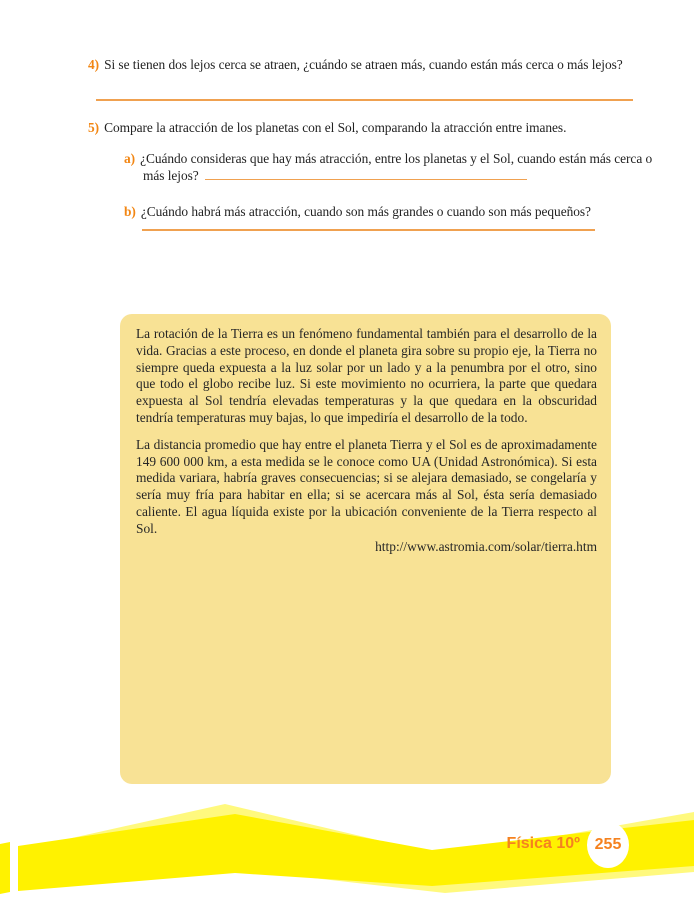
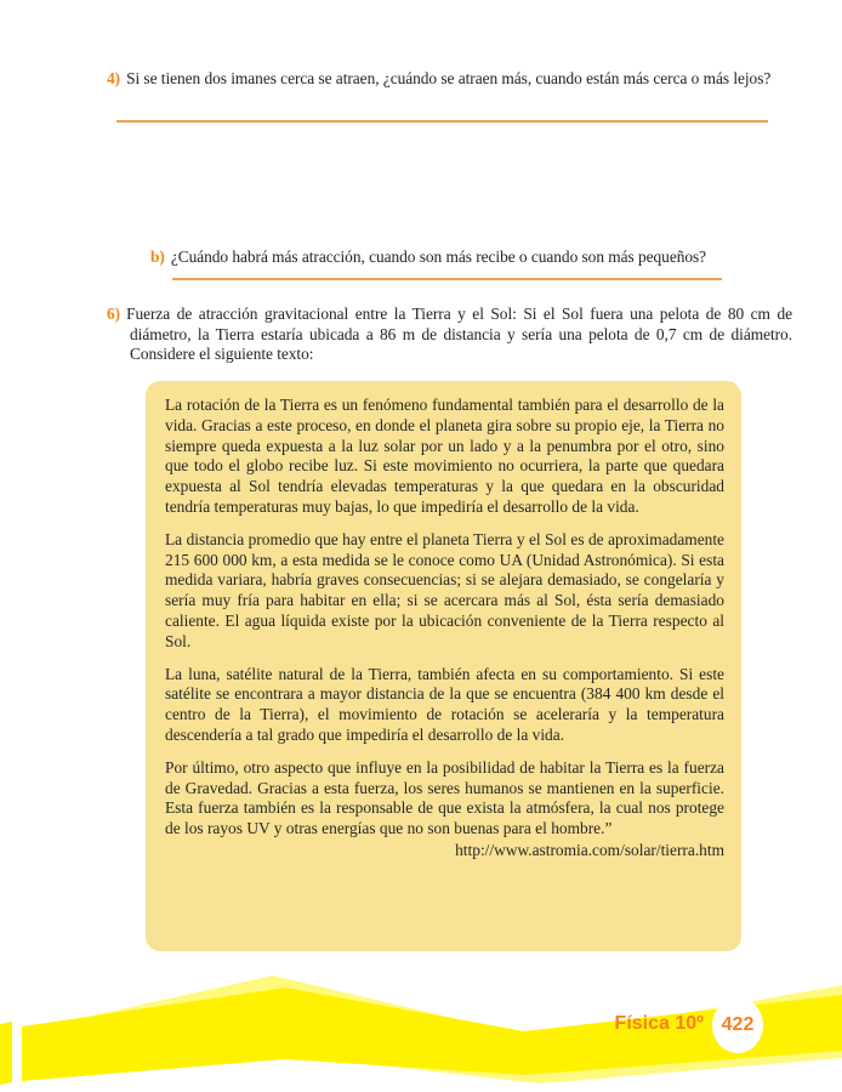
- 4) Si se tienen dos lejos cerca se atraen, ¿cuándo se atraen más, cuando están más cerca o más lejos?
+ 4) Si se tienen dos imanes cerca se atraen, ¿cuándo se atraen más, cuando están más cerca o más lejos?
- 5) Compare la atracción de los planetas con el Sol, comparando la atracción entre imanes.
- a) ¿Cuándo consideras que hay más atracción, entre los planetas y el Sol, cuando están más cerca o más lejos?
- b) ¿Cuándo habrá más atracción, cuando son más grandes o cuando son más pequeños?
+ b) ¿Cuándo habrá más atracción, cuando son más recibe o cuando son más pequeños?
+ 6) Fuerza de atracción gravitacional entre la Tierra y el Sol: Si el Sol fuera una pelota de 80 cm de diámetro, la Tierra estaría ubicada a 86 m de distancia y sería una pelota de 0,7 cm de diámetro. Considere el siguiente texto:
- La rotación de la Tierra es un fenómeno fundamental también para el desarrollo de la vida. Gracias a este proceso, en donde el planeta gira sobre su propio eje, la Tierra no siempre queda expuesta a la luz solar por un lado y a la penumbra por el otro, sino que todo el globo recibe luz. Si este movimiento no ocurriera, la parte que quedara expuesta al Sol tendría elevadas temperaturas y la que quedara en la obscuridad tendría temperaturas muy bajas, lo que impediría el desarrollo de la todo.
+ La rotación de la Tierra es un fenómeno fundamental también para el desarrollo de la vida. Gracias a este proceso, en donde el planeta gira sobre su propio eje, la Tierra no siempre queda expuesta a la luz solar por un lado y a la penumbra por el otro, sino que todo el globo recibe luz. Si este movimiento no ocurriera, la parte que quedara expuesta al Sol tendría elevadas temperaturas y la que quedara en la obscuridad tendría temperaturas muy bajas, lo que impediría el desarrollo de la vida.
- La distancia promedio que hay entre el planeta Tierra y el Sol es de aproximadamente 149 600 000 km, a esta medida se le conoce como UA (Unidad Astronómica). Si esta medida variara, habría graves consecuencias; si se alejara demasiado, se congelaría y sería muy fría para habitar en ella; si se acercara más al Sol, ésta sería demasiado caliente. El agua líquida existe por la ubicación conveniente de la Tierra respecto al Sol.
+ La distancia promedio que hay entre el planeta Tierra y el Sol es de aproximadamente 215 600 000 km, a esta medida se le conoce como UA (Unidad Astronómica). Si esta medida variara, habría graves consecuencias; si se alejara demasiado, se congelaría y sería muy fría para habitar en ella; si se acercara más al Sol, ésta sería demasiado caliente. El agua líquida existe por la ubicación conveniente de la Tierra respecto al Sol.
+ La luna, satélite natural de la Tierra, también afecta en su comportamiento. Si este satélite se encontrara a mayor distancia de la que se encuentra (384 400 km desde el centro de la Tierra), el movimiento de rotación se aceleraría y la temperatura descendería a tal grado que impediría el desarrollo de la vida.
+ Por último, otro aspecto que influye en la posibilidad de habitar la Tierra es la fuerza de Gravedad. Gracias a esta fuerza, los seres humanos se mantienen en la superficie. Esta fuerza también es la responsable de que exista la atmósfera, la cual nos protege de los rayos UV y otras energías que no son buenas para el hombre.”
  http://www.astromia.com/solar/tierra.htm
  Física 10º
- 255
+ 422
